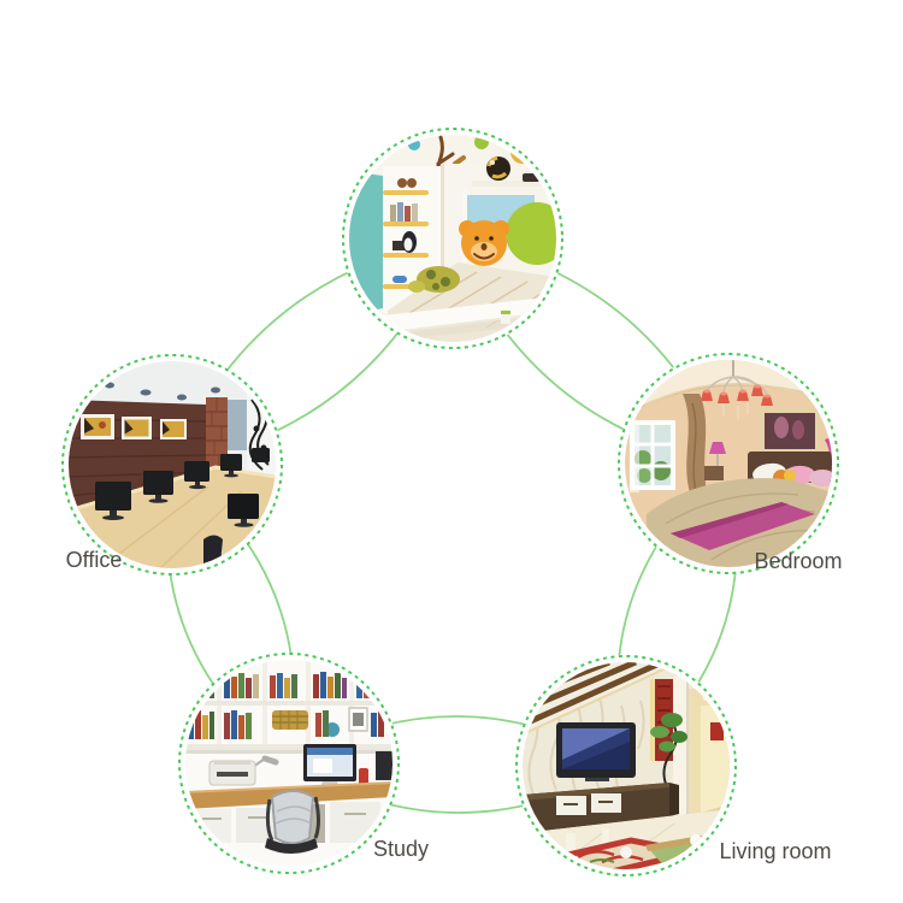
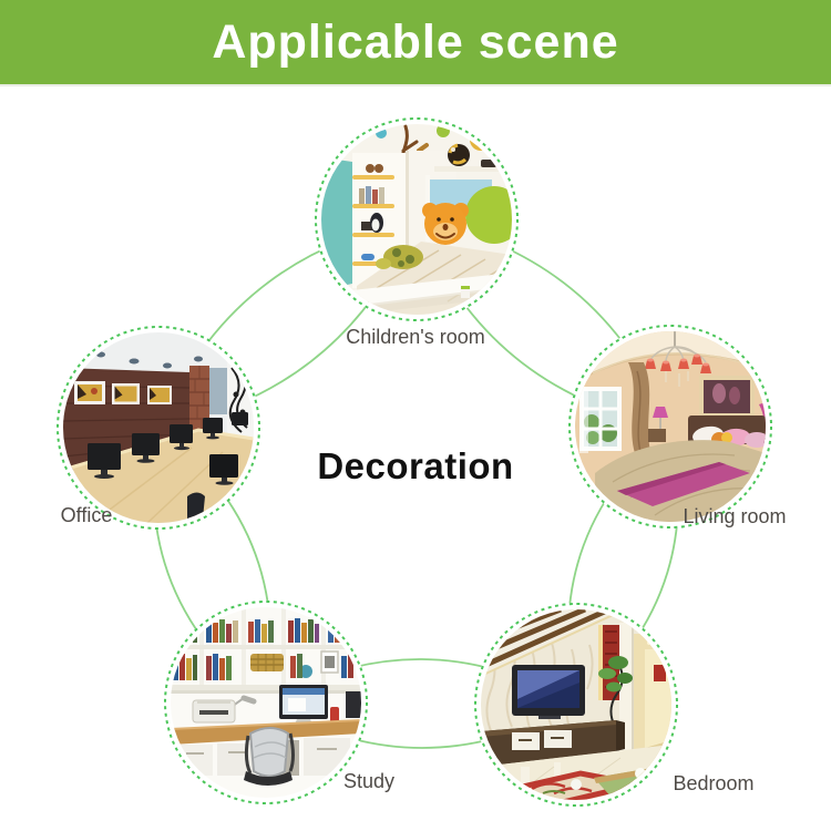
+ Applicable scene
+ Decoration
+ Children's room
  Office
- Bedroom
+ Living room
  Study
- Living room
+ Bedroom
